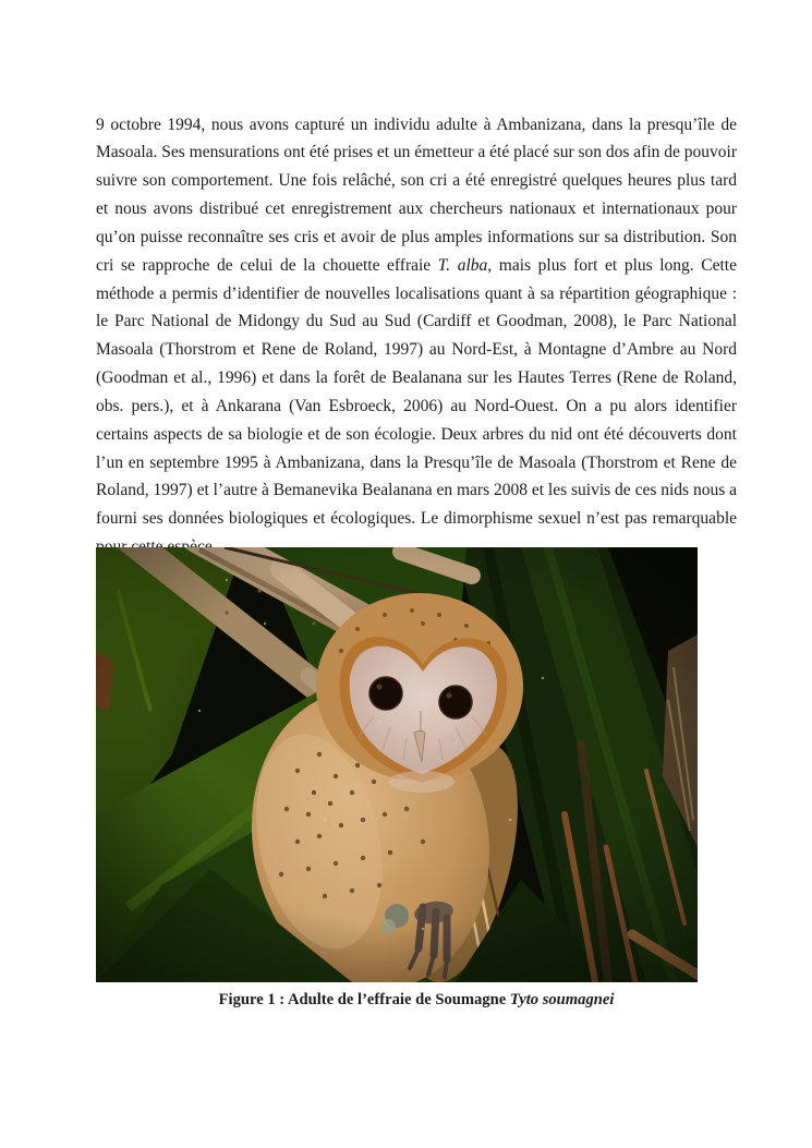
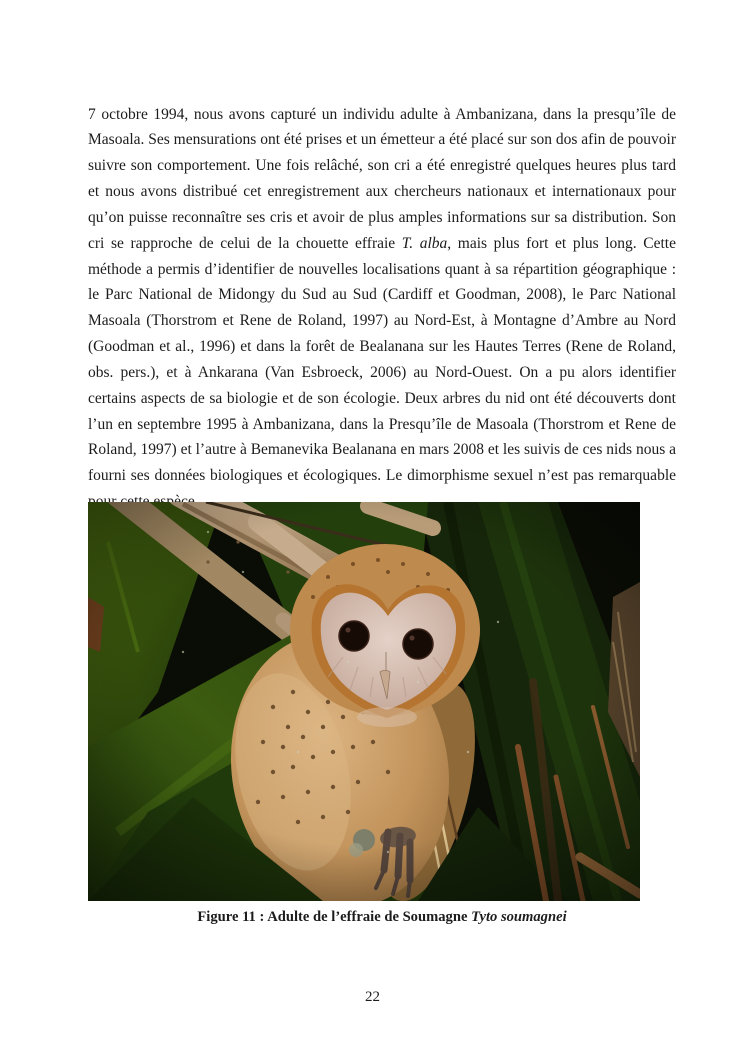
- 9 octobre 1994, nous avons capturé un individu adulte à Ambanizana, dans la presqu’île de Masoala. Ses mensurations ont été prises et un émetteur a été placé sur son dos afin de pouvoir suivre son comportement. Une fois relâché, son cri a été enregistré quelques heures plus tard et nous avons distribué cet enregistrement aux chercheurs nationaux et internationaux pour qu’on puisse reconnaître ses cris et avoir de plus amples informations sur sa distribution. Son cri se rapproche de celui de la chouette effraie T. alba, mais plus fort et plus long. Cette méthode a permis d’identifier de nouvelles localisations quant à sa répartition géographique : le Parc National de Midongy du Sud au Sud (Cardiff et Goodman, 2008), le Parc National Masoala (Thorstrom et Rene de Roland, 1997) au Nord-Est, à Montagne d’Ambre au Nord (Goodman et al., 1996) et dans la forêt de Bealanana sur les Hautes Terres (Rene de Roland, obs. pers.), et à Ankarana (Van Esbroeck, 2006) au Nord-Ouest. On a pu alors identifier certains aspects de sa biologie et de son écologie. Deux arbres du nid ont été découverts dont l’un en septembre 1995 à Ambanizana, dans la Presqu’île de Masoala (Thorstrom et Rene de Roland, 1997) et l’autre à Bemanevika Bealanana en mars 2008 et les suivis de ces nids nous a fourni ses données biologiques et écologiques. Le dimorphisme sexuel n’est pas remarquable
+ 7 octobre 1994, nous avons capturé un individu adulte à Ambanizana, dans la presqu’île de Masoala. Ses mensurations ont été prises et un émetteur a été placé sur son dos afin de pouvoir suivre son comportement. Une fois relâché, son cri a été enregistré quelques heures plus tard et nous avons distribué cet enregistrement aux chercheurs nationaux et internationaux pour qu’on puisse reconnaître ses cris et avoir de plus amples informations sur sa distribution. Son cri se rapproche de celui de la chouette effraie T. alba, mais plus fort et plus long. Cette méthode a permis d’identifier de nouvelles localisations quant à sa répartition géographique : le Parc National de Midongy du Sud au Sud (Cardiff et Goodman, 2008), le Parc National Masoala (Thorstrom et Rene de Roland, 1997) au Nord-Est, à Montagne d’Ambre au Nord (Goodman et al., 1996) et dans la forêt de Bealanana sur les Hautes Terres (Rene de Roland, obs. pers.), et à Ankarana (Van Esbroeck, 2006) au Nord-Ouest. On a pu alors identifier certains aspects de sa biologie et de son écologie. Deux arbres du nid ont été découverts dont l’un en septembre 1995 à Ambanizana, dans la Presqu’île de Masoala (Thorstrom et Rene de Roland, 1997) et l’autre à Bemanevika Bealanana en mars 2008 et les suivis de ces nids nous a fourni ses données biologiques et écologiques. Le dimorphisme sexuel n’est pas remarquable
- Figure 1 : Adulte de l’effraie de Soumagne Tyto soumagnei
+ Figure 11 : Adulte de l’effraie de Soumagne Tyto soumagnei
+ 22
